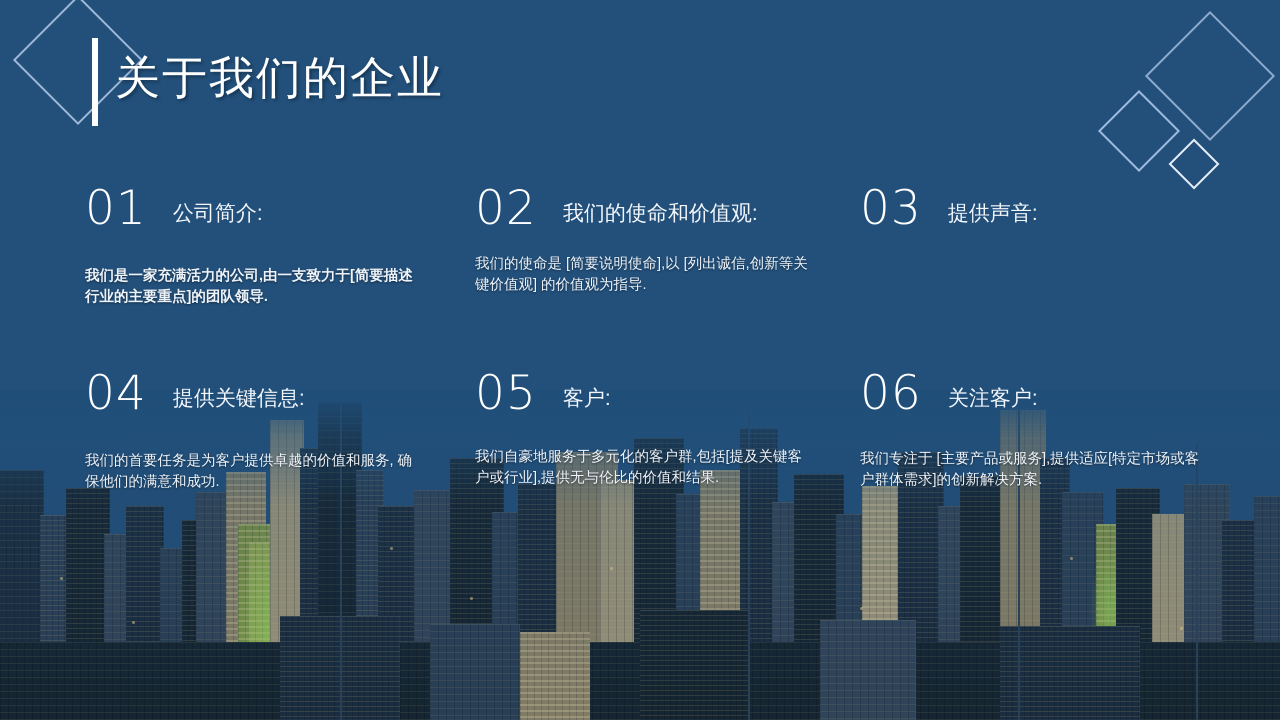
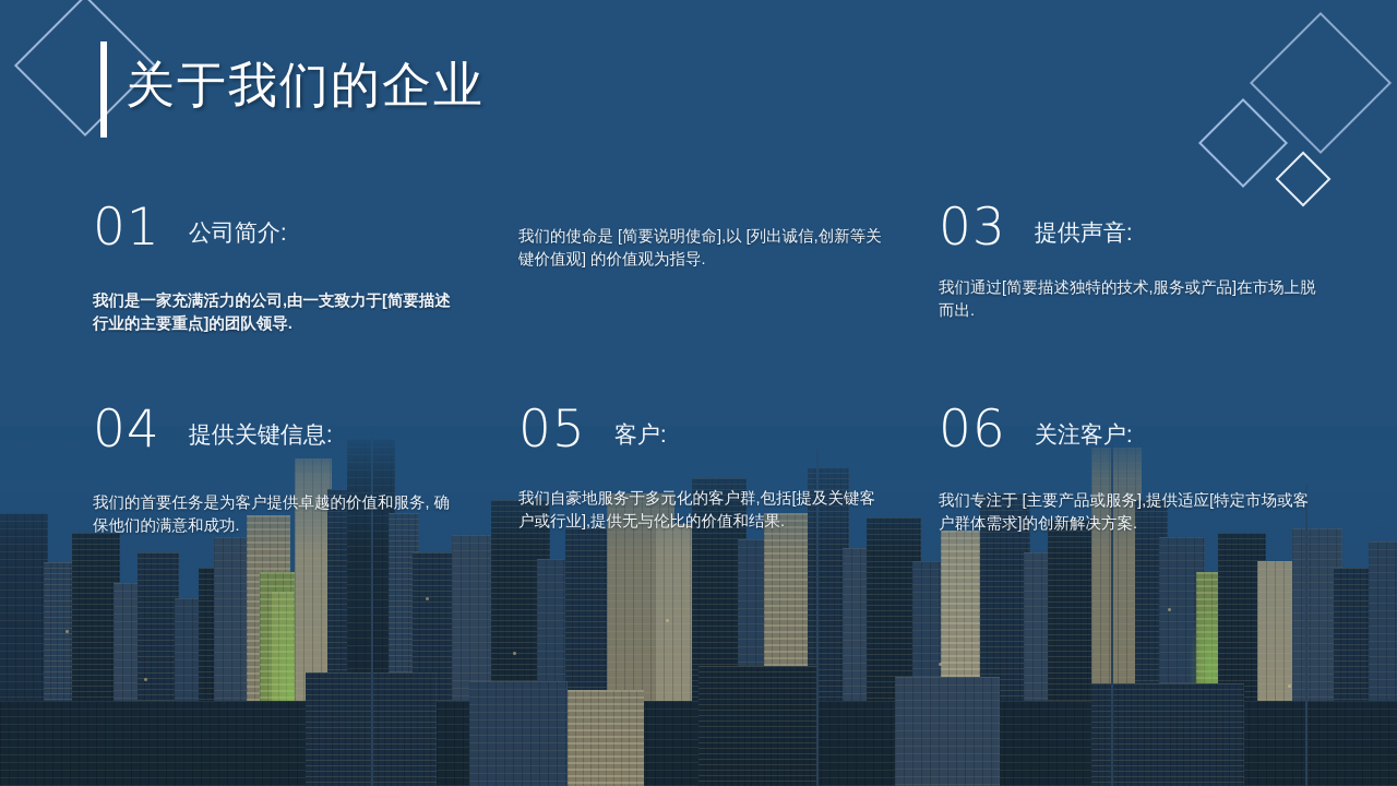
  关于我们的企业
  01
  公司简介:
  我们是一家充满活力的公司,由一支致力于[简要描述行业的主要重点]的团队领导.
- 02
- 我们的使命和价值观:
  我们的使命是 [简要说明使命],以 [列出诚信,创新等关键价值观] 的价值观为指导.
  03
  提供声音:
+ 我们通过[简要描述独特的技术,服务或产品]在市场上脱 而出.
  04
  提供关键信息:
  我们的首要任务是为客户提供卓越的价值和服务, 确保他们的满意和成功.
  05
  客户:
  我们自豪地服务于多元化的客户群,包括[提及关键客户或行业],提供无与伦比的价值和结果.
  06
  关注客户:
  我们专注于 [主要产品或服务],提供适应[特定市场或客户群体需求]的创新解决方案.
